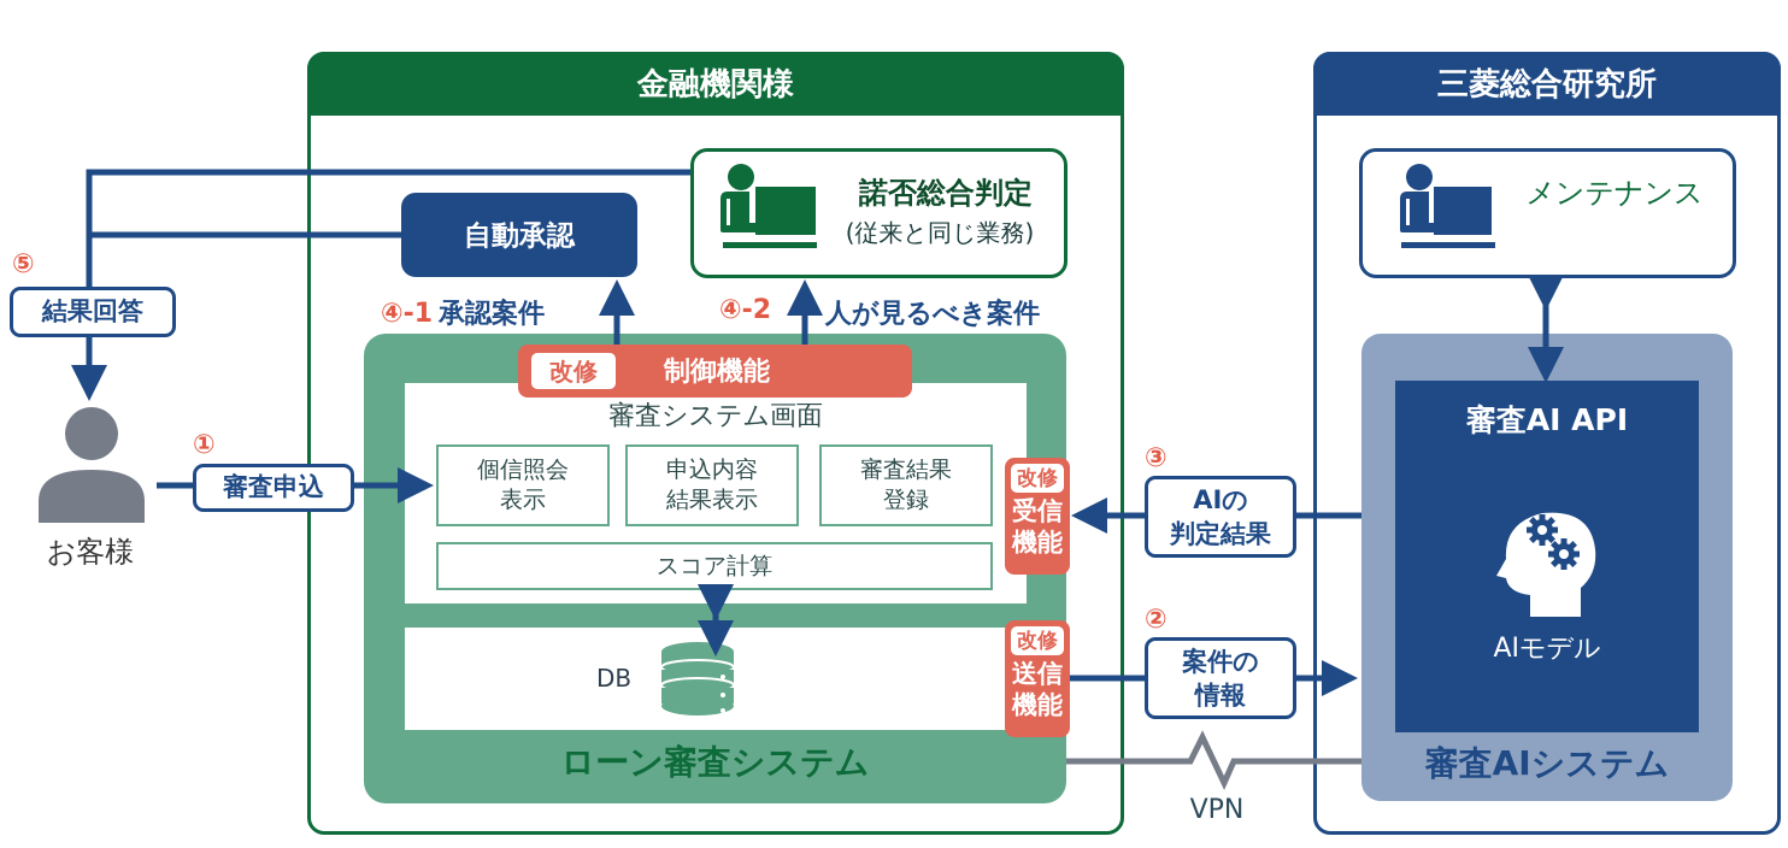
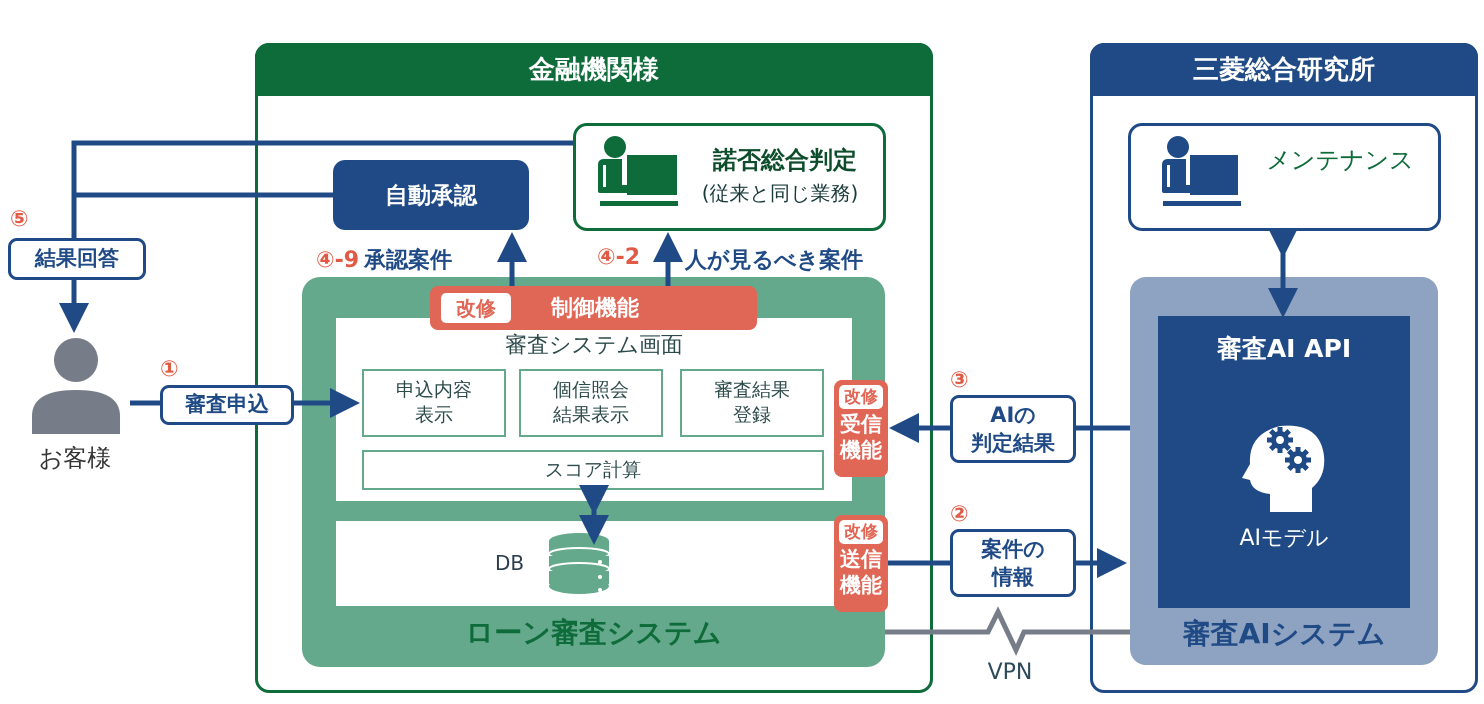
  金融機関様
  三菱総合研究所
  審査システム画面
- 個信照会
+ 申込内容
  表示
- 申込内容
+ 個信照会
  結果表示
  審査結果
  登録
  スコア計算
  DB
  ローン審査システム
  改修
  制御機能
  改修
  受信
  機能
  改修
  送信
  機能
  自動承認
  諾否総合判定
  (従来と同じ業務)
  メンテナンス
  審査AI API
  AIモデル
  審査AIシステム
  お客様
  ①
  審査申込
  ⑤
  結果回答
- ④-1 承認案件
+ ④-9 承認案件
  ④-2
  人が見るべき案件
  ③
  AIの
  判定結果
  ②
  案件の
  情報
  VPN
